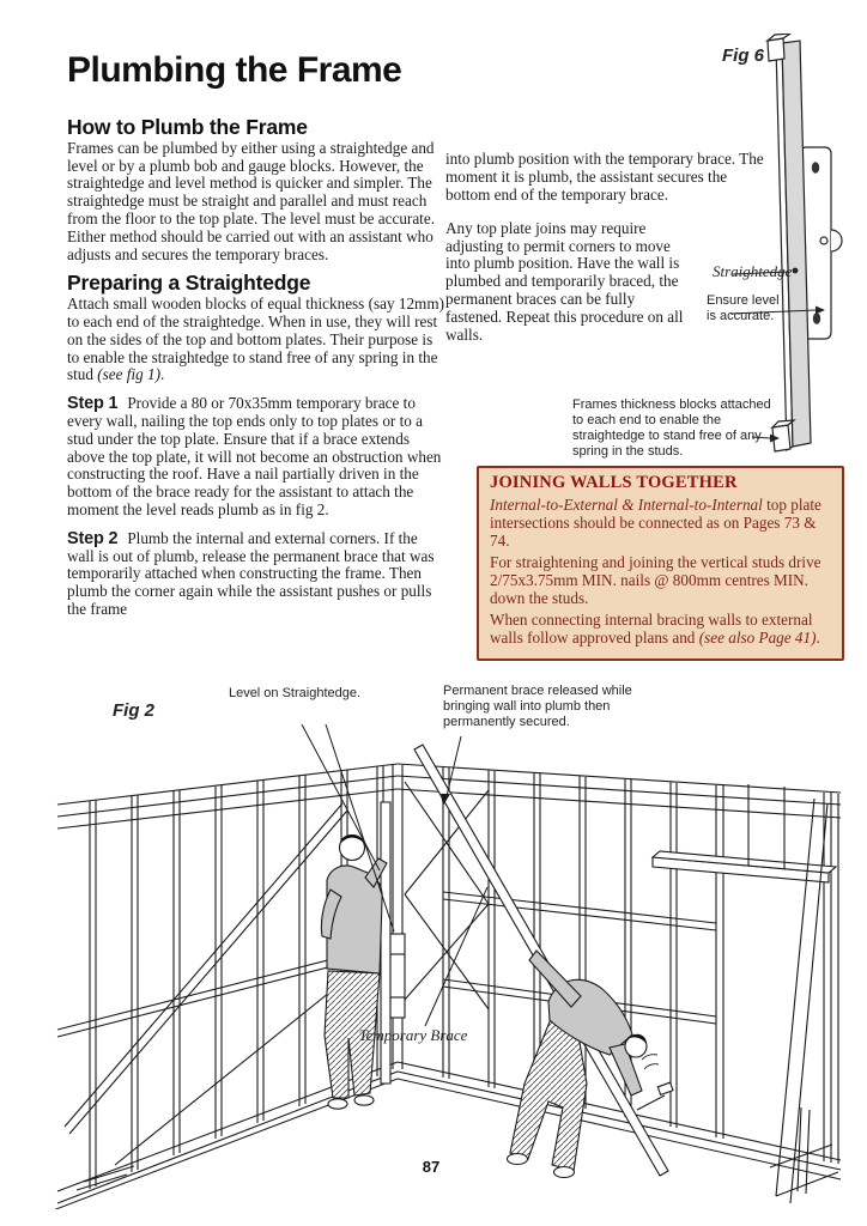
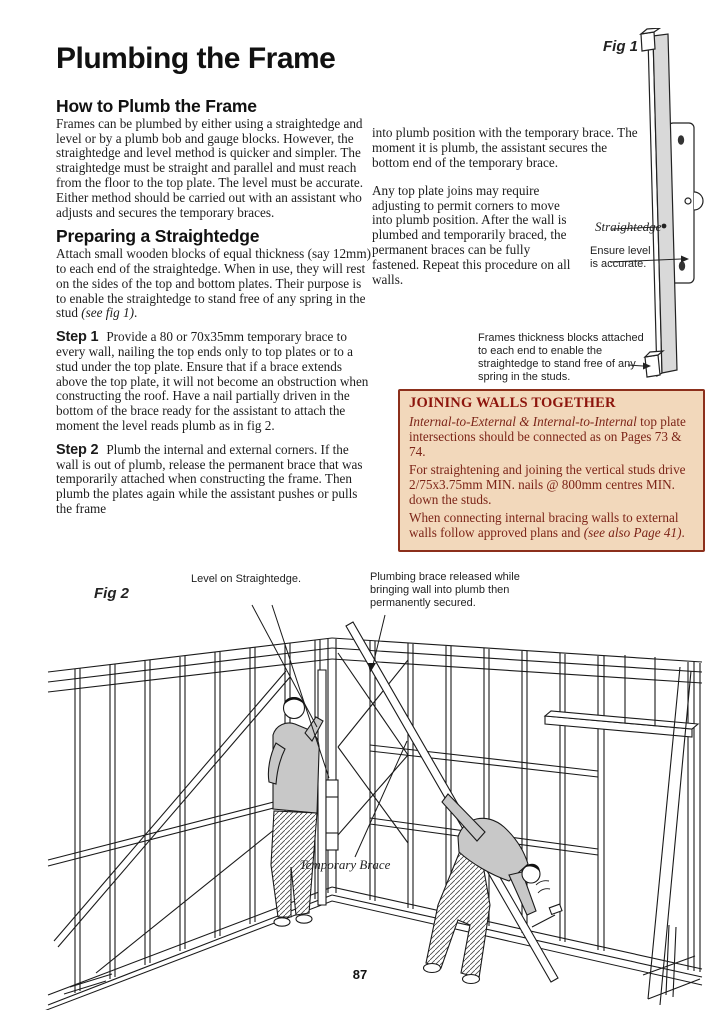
  Plumbing the Frame
  How to Plumb the Frame
  Frames can be plumbed by either using a straightedge and level or by a plumb bob and gauge blocks. However, the straightedge and level method is quicker and simpler. The straightedge must be straight and parallel and must reach from the floor to the top plate. The level must be accurate. Either method should be carried out with an assistant who adjusts and secures the temporary braces.
  Preparing a Straightedge
  Attach small wooden blocks of equal thickness (say 12mm) to each end of the straightedge. When in use, they will rest on the sides of the top and bottom plates. Their purpose is to enable the straightedge to stand free of any spring in the stud (see fig 1).
  Step 1 Provide a 80 or 70x35mm temporary brace to every wall, nailing the top ends only to top plates or to a stud under the top plate. Ensure that if a brace extends above the top plate, it will not become an obstruction when constructing the roof. Have a nail partially driven in the bottom of the brace ready for the assistant to attach the moment the level reads plumb as in fig 2.
- Step 2 Plumb the internal and external corners. If the wall is out of plumb, release the permanent brace that was temporarily attached when constructing the frame. Then plumb the corner again while the assistant pushes or pulls the frame
+ Step 2 Plumb the internal and external corners. If the wall is out of plumb, release the permanent brace that was temporarily attached when constructing the frame. Then plumb the plates again while the assistant pushes or pulls the frame
  into plumb position with the temporary brace. The moment it is plumb, the assistant secures the bottom end of the temporary brace.
- Any top plate joins may require adjusting to permit corners to move into plumb position. Have the wall is plumbed and temporarily braced, the permanent braces can be fully fastened. Repeat this procedure on all walls.
+ Any top plate joins may require adjusting to permit corners to move into plumb position. After the wall is plumbed and temporarily braced, the permanent braces can be fully fastened. Repeat this procedure on all walls.
- Fig 6
+ Fig 1
  Straightedge
  Ensure level is accurate.
  Frames thickness blocks attached to each end to enable the straightedge to stand free of any spring in the studs.
  JOINING WALLS TOGETHER
  Internal-to-External & Internal-to-Internal top plate intersections should be connected as on Pages 73 & 74.
  For straightening and joining the vertical studs drive 2/75x3.75mm MIN. nails @ 800mm centres MIN. down the studs.
  When connecting internal bracing walls to external walls follow approved plans and (see also Page 41).
  Fig 2
  Level on Straightedge.
- Permanent brace released while bringing wall into plumb then permanently secured.
+ Plumbing brace released while bringing wall into plumb then permanently secured.
  Temporary Brace
  87
